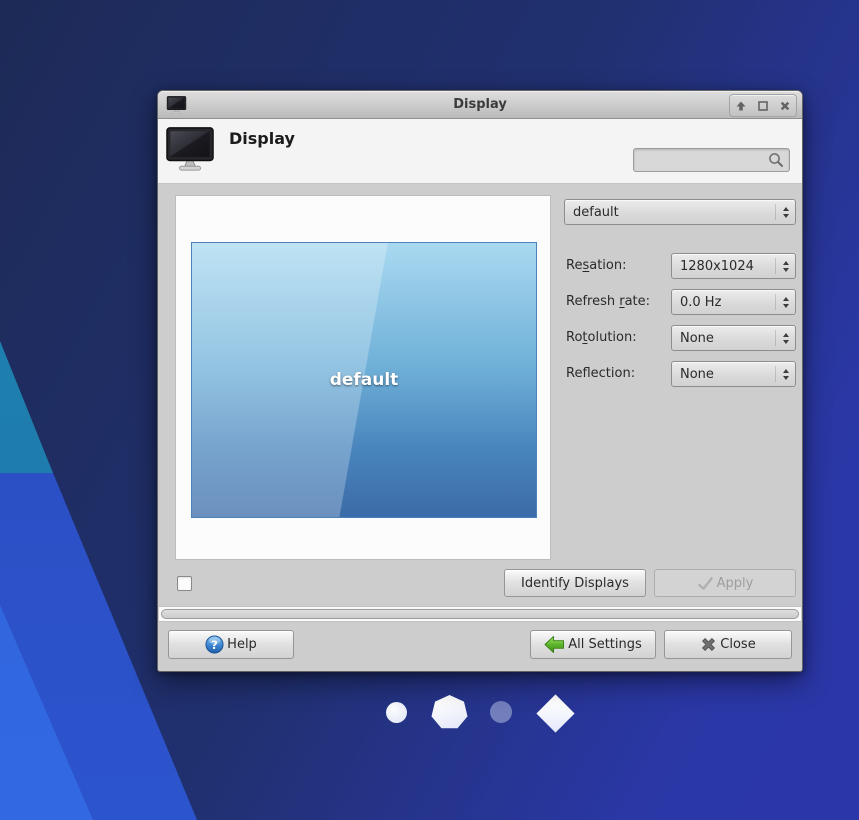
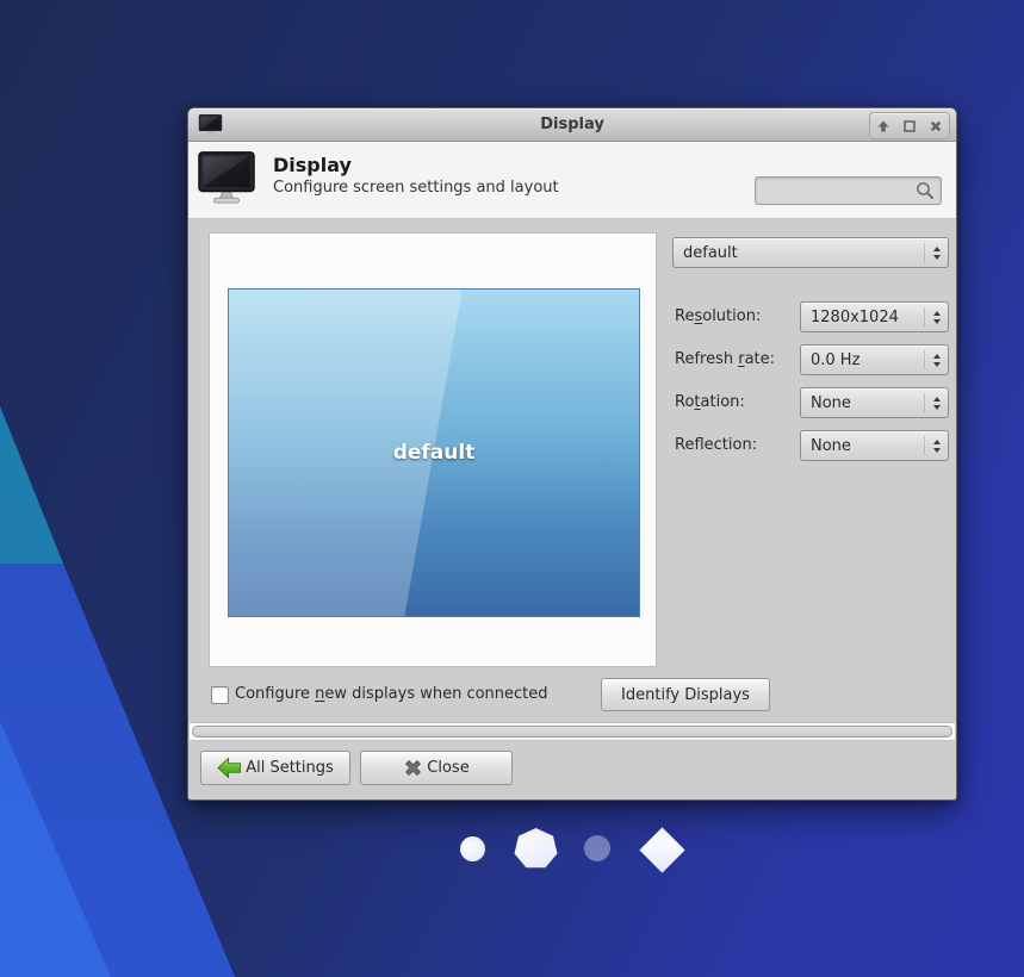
  Display
  Display
+ Configure screen settings and layout
  default
  default
- Resation:
+ Resolution:
  1280x1024
  Refresh rate:
  0.0 Hz
- Rotolution:
+ Rotation:
  None
  Refection:
  None
+ Configure new displays when connected
  Identify Displays
- Apply
- ?
- Help
  All Settings
  Close
